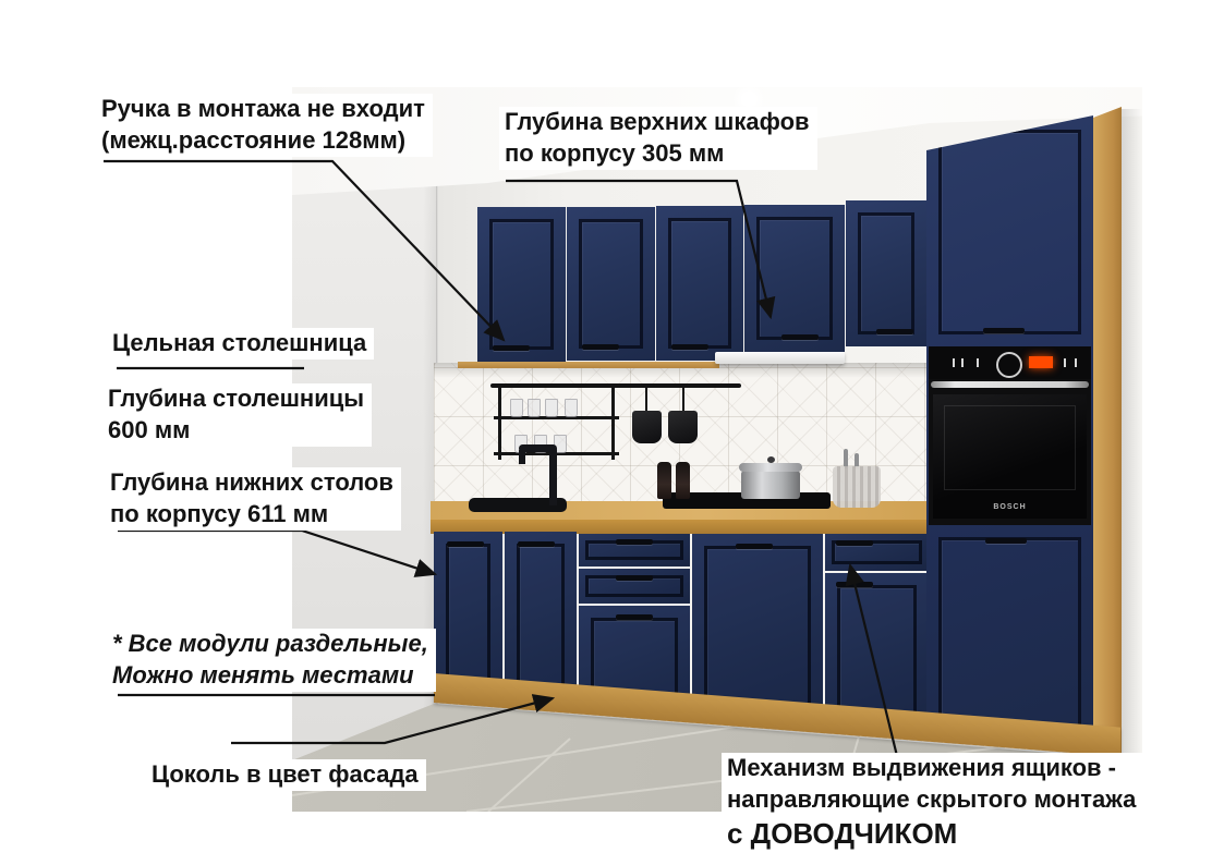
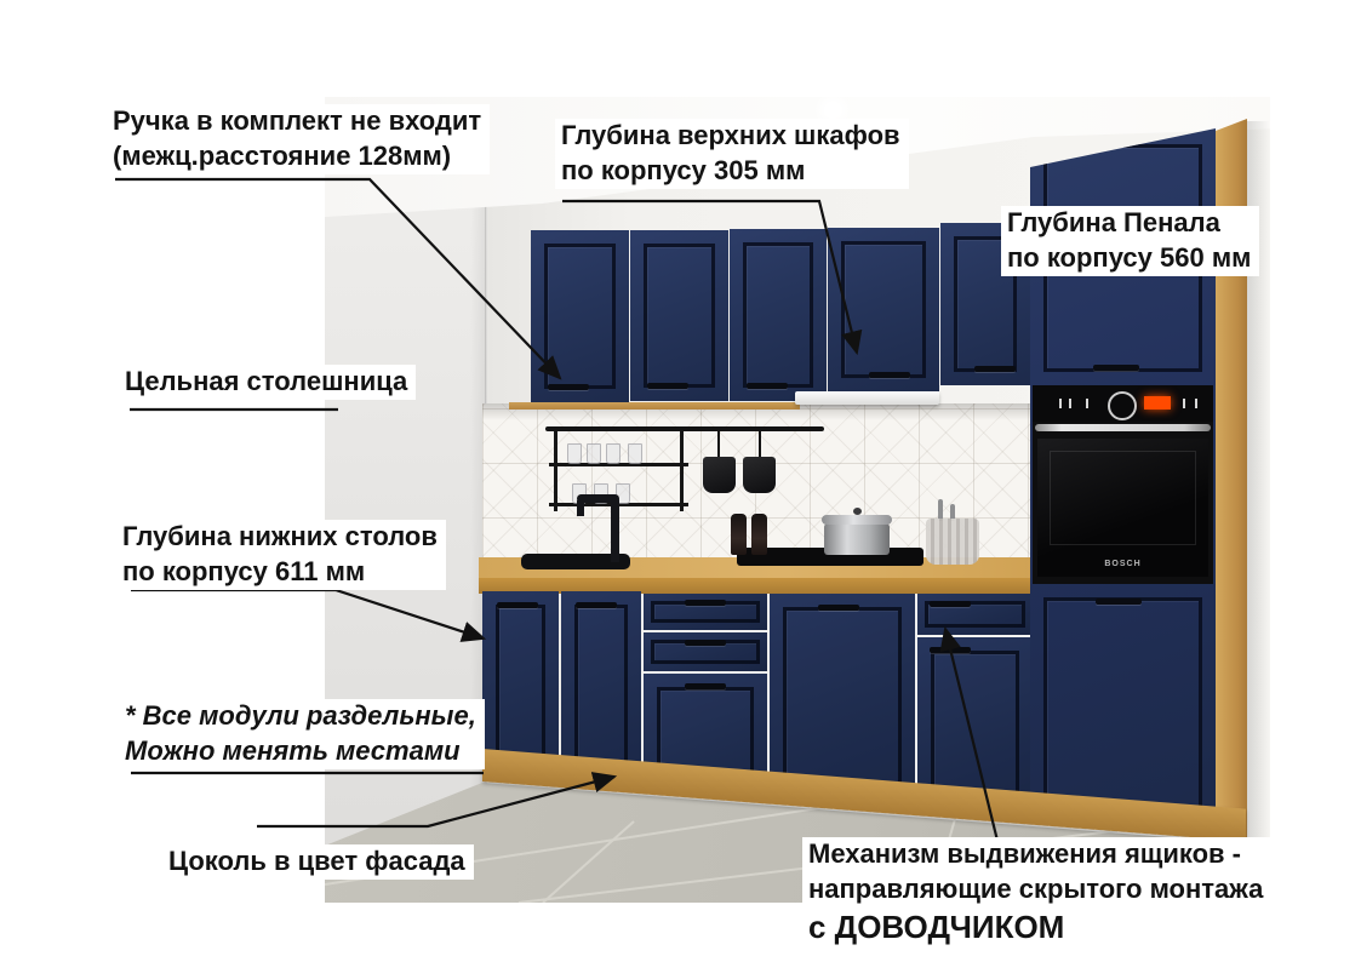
- Ручка в монтажа не входит
+ Ручка в комплект не входит
  (межц.расстояние 128мм)
  Глубина верхних шкафов
  по корпусу 305 мм
+ Глубина Пенала
+ по корпусу 560 мм
  Цельная столешница
- Глубина столешницы
- 600 мм
  Глубина нижних столов
  по корпусу 611 мм
  * Все модули раздельные,
  Можно менять местами
  Цоколь в цвет фасада
  Механизм выдвижения ящиков -
  направляющие скрытого монтажа
  с ДОВОДЧИКОМ
